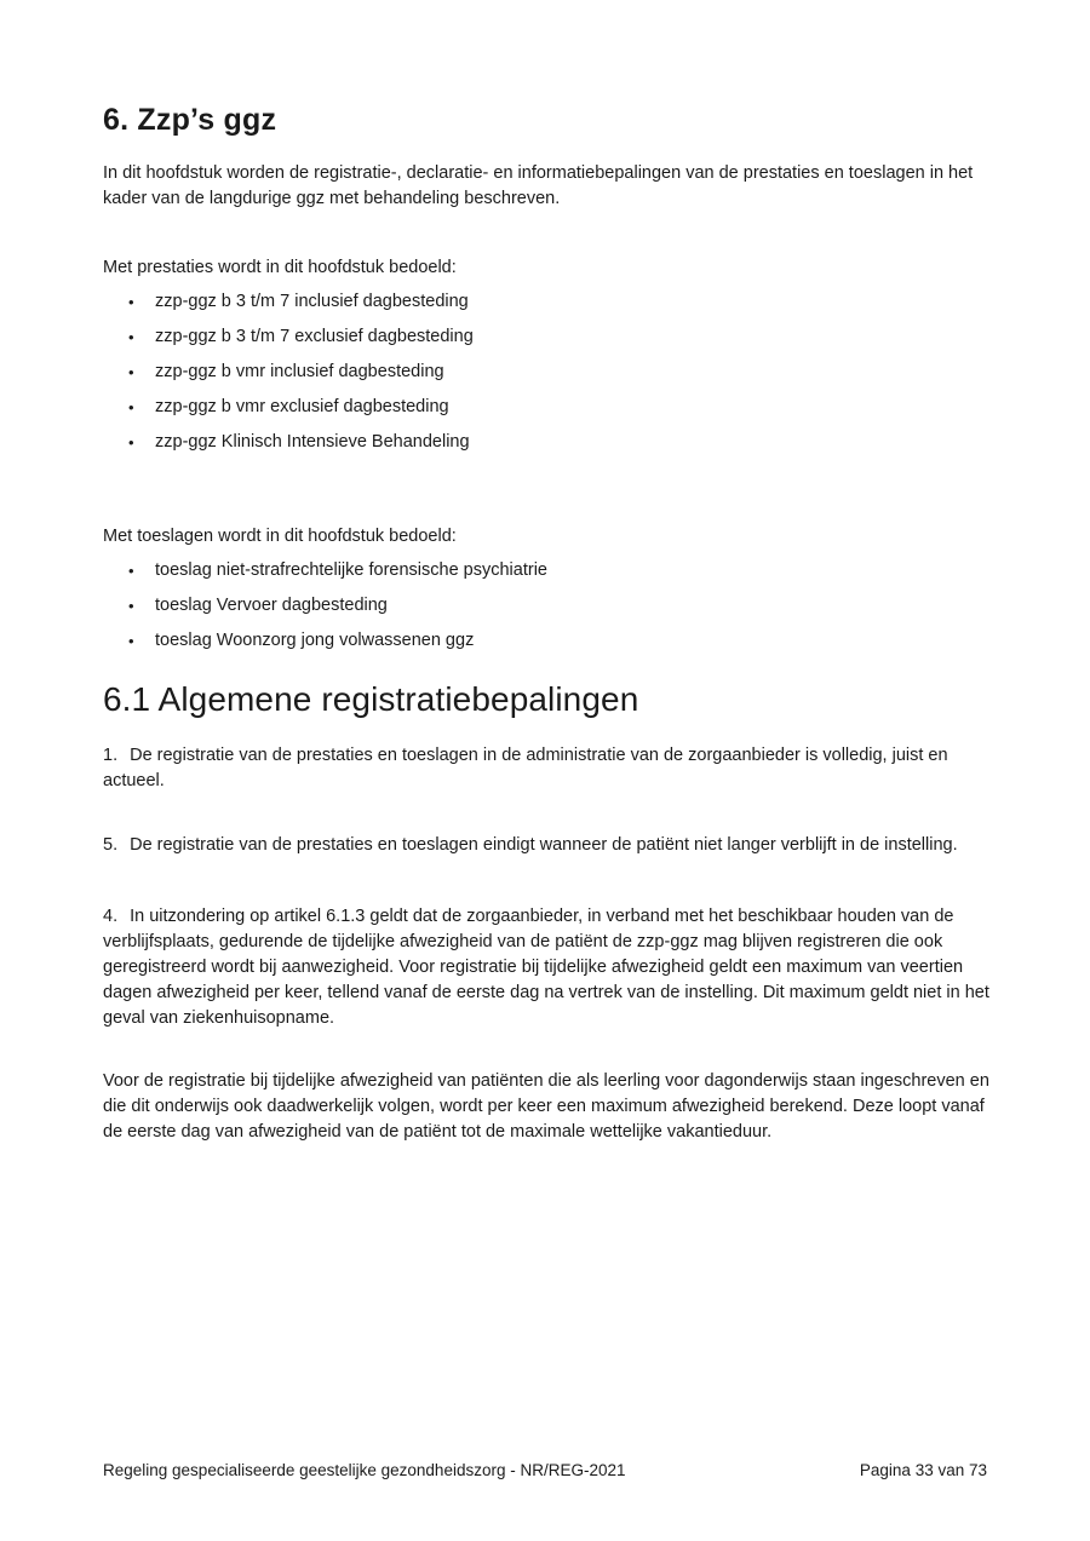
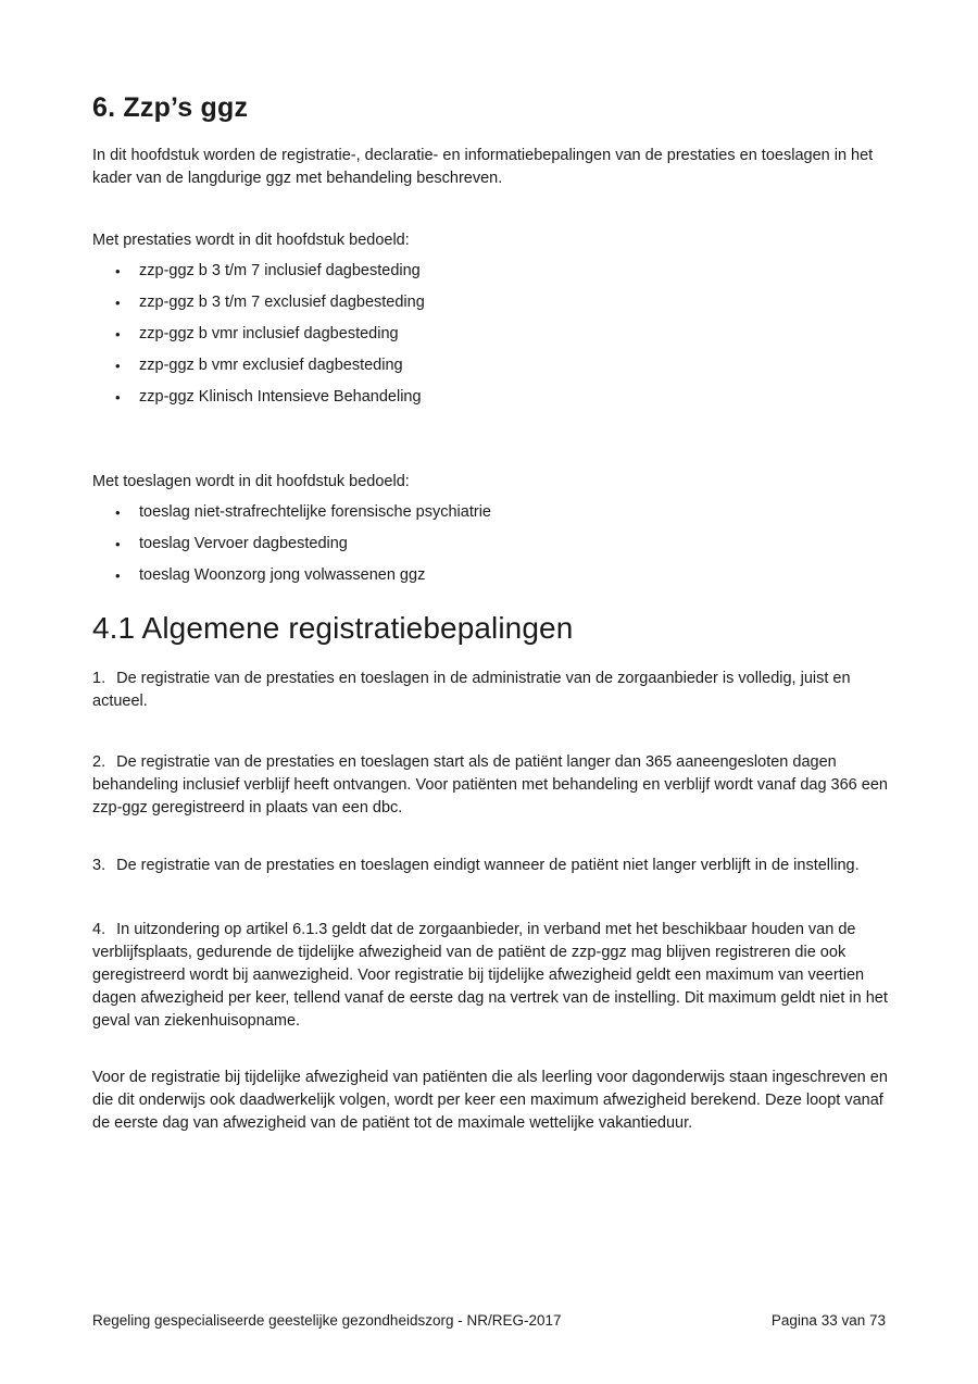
  6. Zzp’s ggz
  In dit hoofdstuk worden de registratie-, declaratie- en informatiebepalingen van de prestaties en toeslagen in het kader van de langdurige ggz met behandeling beschreven.
  Met prestaties wordt in dit hoofdstuk bedoeld:
  •
  zzp-ggz b 3 t/m 7 inclusief dagbesteding
  •
  zzp-ggz b 3 t/m 7 exclusief dagbesteding
  •
  zzp-ggz b vmr inclusief dagbesteding
  •
  zzp-ggz b vmr exclusief dagbesteding
  •
  zzp-ggz Klinisch Intensieve Behandeling
  Met toeslagen wordt in dit hoofdstuk bedoeld:
  •
  toeslag niet-strafrechtelijke forensische psychiatrie
  •
  toeslag Vervoer dagbesteding
  •
  toeslag Woonzorg jong volwassenen ggz
- 6.1 Algemene registratiebepalingen
+ 4.1 Algemene registratiebepalingen
  1. De registratie van de prestaties en toeslagen in de administratie van de zorgaanbieder is volledig, juist en actueel.
+ 2. De registratie van de prestaties en toeslagen start als de patiënt langer dan 365 aaneengesloten dagen behandeling inclusief verblijf heeft ontvangen. Voor patiënten met behandeling en verblijf wordt vanaf dag 366 een zzp-ggz geregistreerd in plaats van een dbc.
- 5. De registratie van de prestaties en toeslagen eindigt wanneer de patiënt niet langer verblijft in de instelling.
+ 3. De registratie van de prestaties en toeslagen eindigt wanneer de patiënt niet langer verblijft in de instelling.
  4. In uitzondering op artikel 6.1.3 geldt dat de zorgaanbieder, in verband met het beschikbaar houden van de verblijfsplaats, gedurende de tijdelijke afwezigheid van de patiënt de zzp-ggz mag blijven registreren die ook geregistreerd wordt bij aanwezigheid. Voor registratie bij tijdelijke afwezigheid geldt een maximum van veertien dagen afwezigheid per keer, tellend vanaf de eerste dag na vertrek van de instelling. Dit maximum geldt niet in het geval van ziekenhuisopname.
  Voor de registratie bij tijdelijke afwezigheid van patiënten die als leerling voor dagonderwijs staan ingeschreven en die dit onderwijs ook daadwerkelijk volgen, wordt per keer een maximum afwezigheid berekend. Deze loopt vanaf de eerste dag van afwezigheid van de patiënt tot de maximale wettelijke vakantieduur.
- Regeling gespecialiseerde geestelijke gezondheidszorg - NR/REG-2021
+ Regeling gespecialiseerde geestelijke gezondheidszorg - NR/REG-2017
  Pagina 33 van 73
